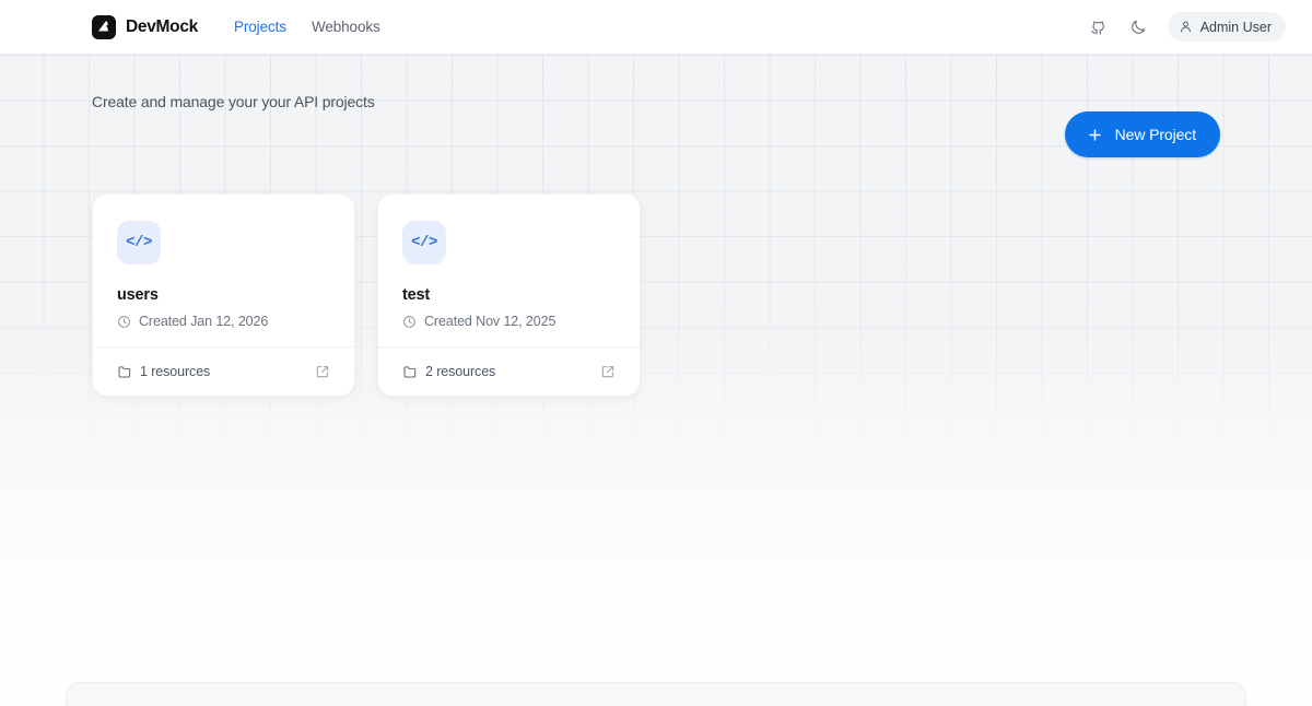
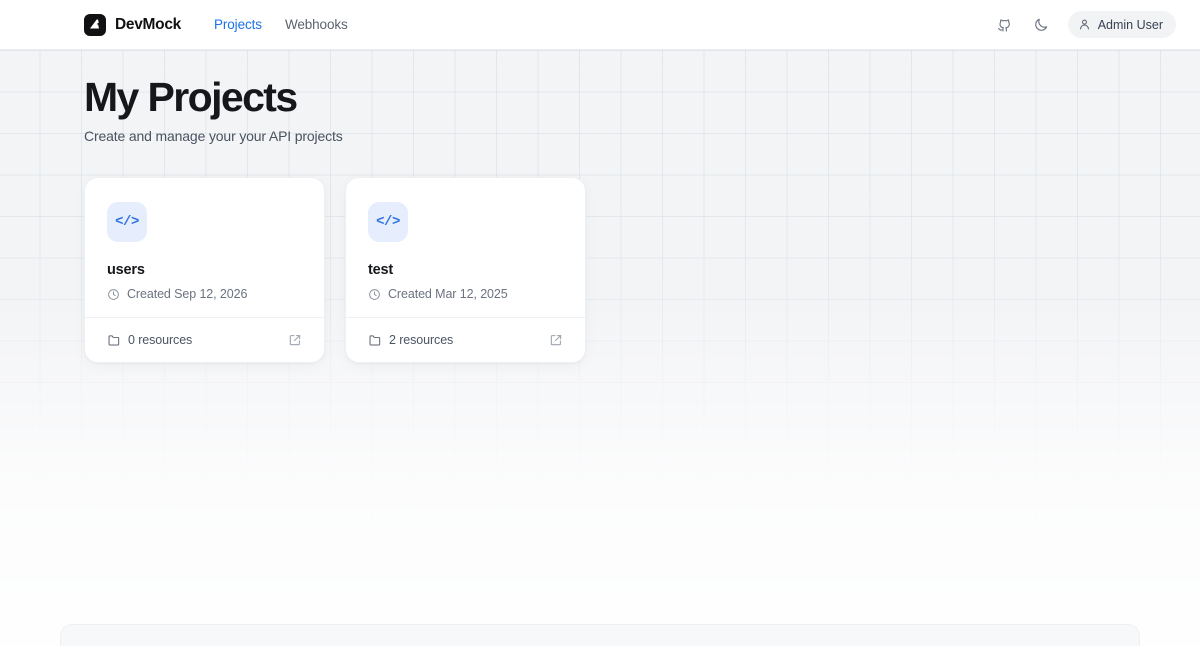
  DevMock
  Projects
  Webhooks
  Admin User
+ My Projects
  Create and manage your your API projects
- New Project
  </>
  users
- Created Jan 12, 2026
+ Created Sep 12, 2026
- 1 resources
+ 0 resources
  </>
  test
- Created Nov 12, 2025
+ Created Mar 12, 2025
  2 resources
